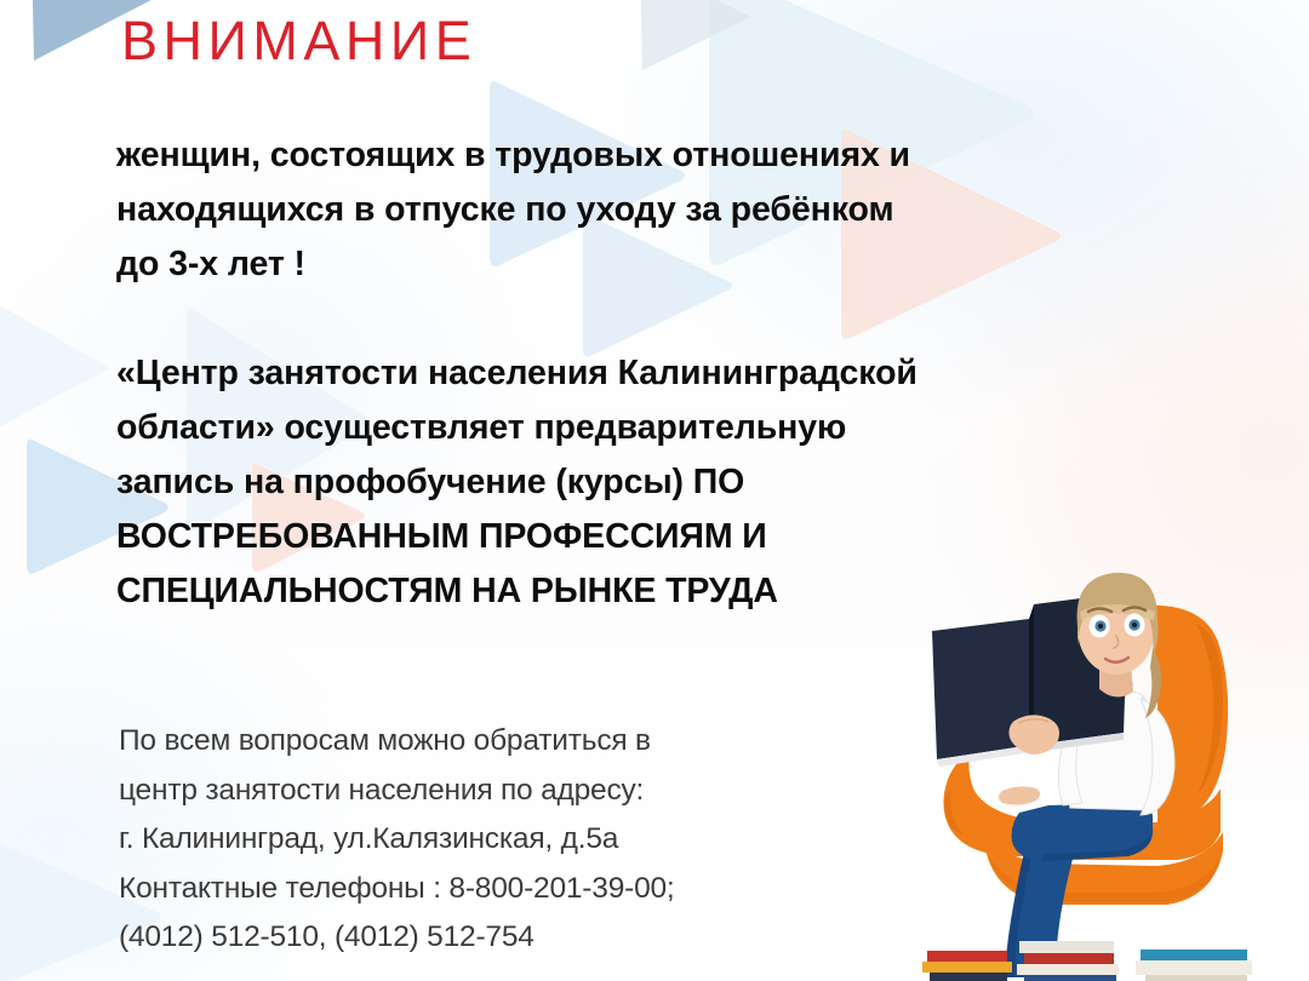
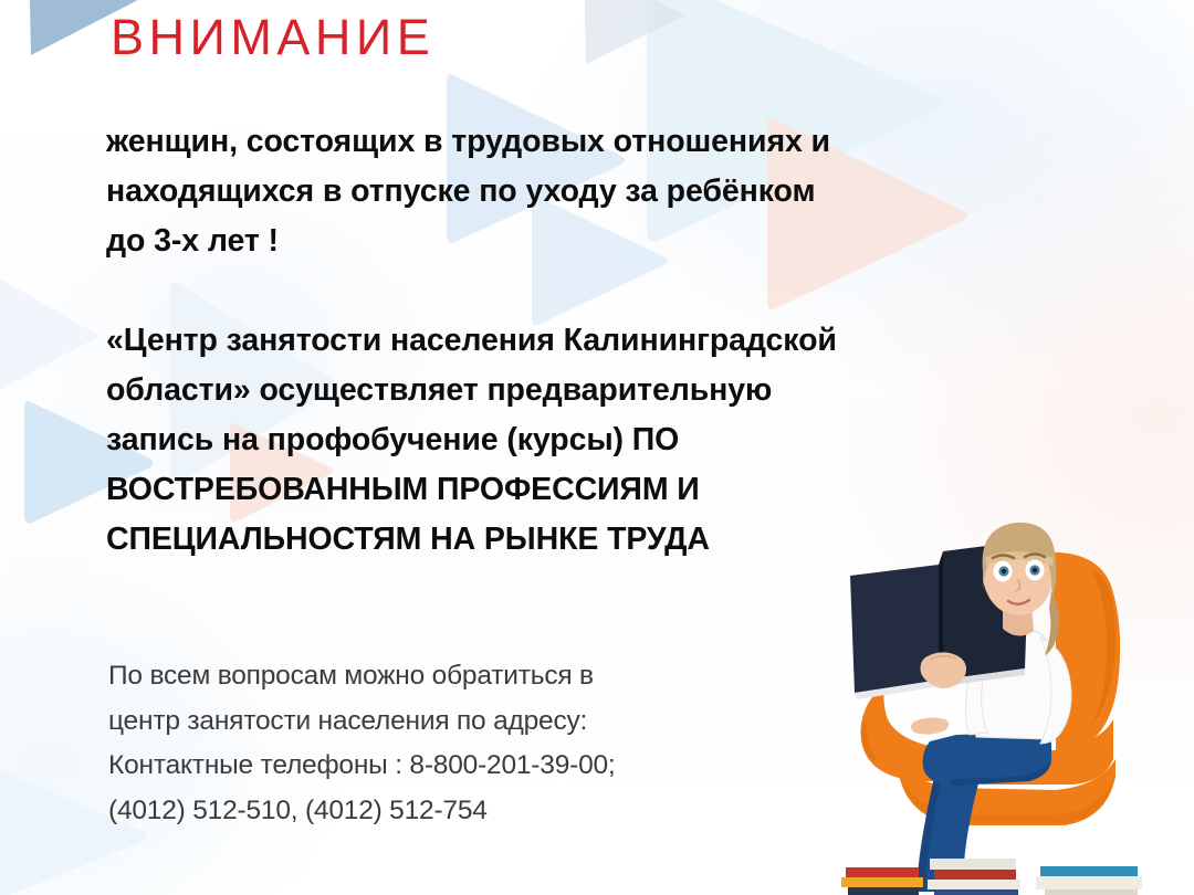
  ВНИМАНИЕ
  женщин, состоящих в трудовых отношениях и
  находящихся в отпуске по уходу за ребёнком
  до 3-х лет !
  «Центр занятости населения Калининградской
  области» осуществляет предварительную
  запись на профобучение (курсы) ПО
  ВОСТРЕБОВАННЫМ ПРОФЕССИЯМ И
  СПЕЦИАЛЬНОСТЯМ НА РЫНКЕ ТРУДА
  По всем вопросам можно обратиться в
  центр занятости населения по адресу:
- г. Калининград, ул.Калязинская, д.5а
  Контактные телефоны : 8-800-201-39-00;
  (4012) 512-510, (4012) 512-754
